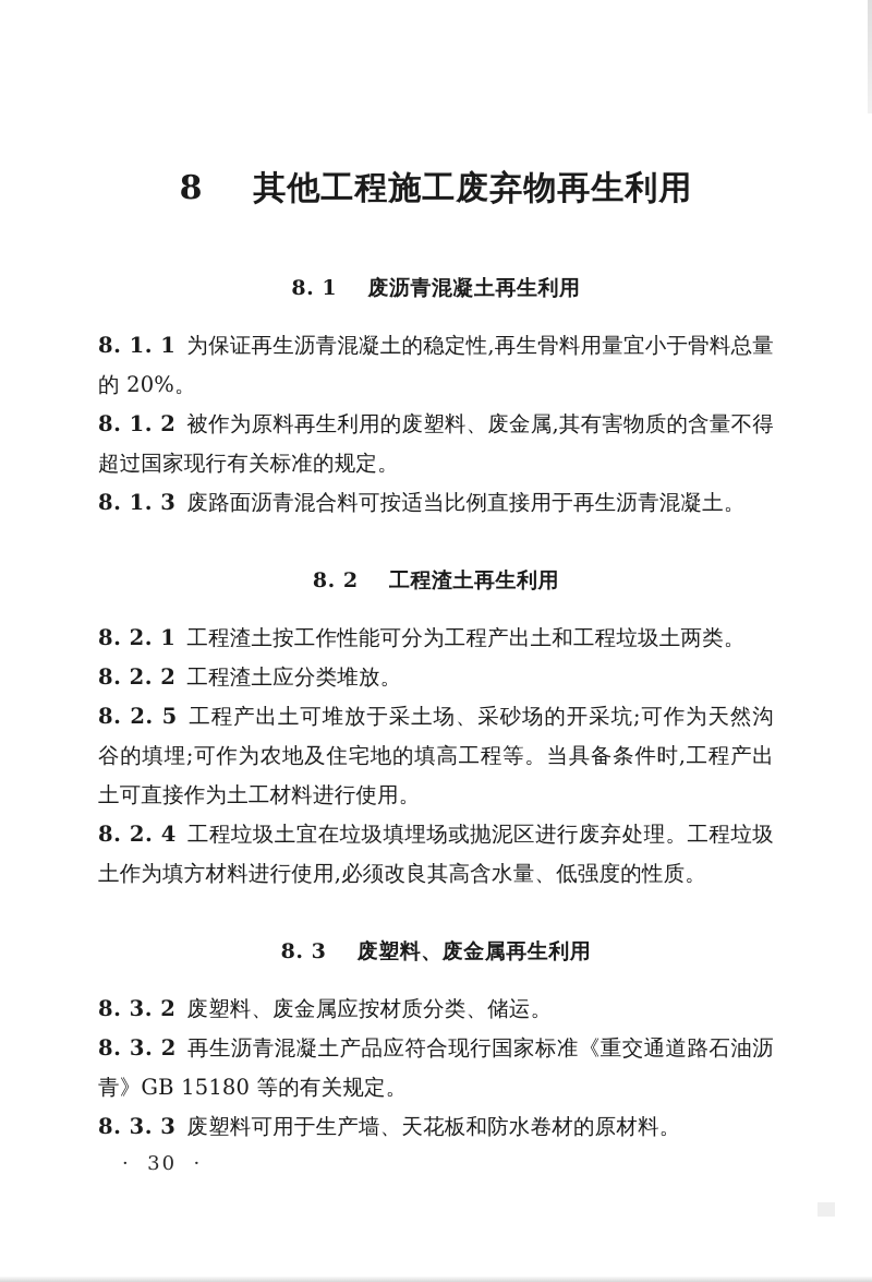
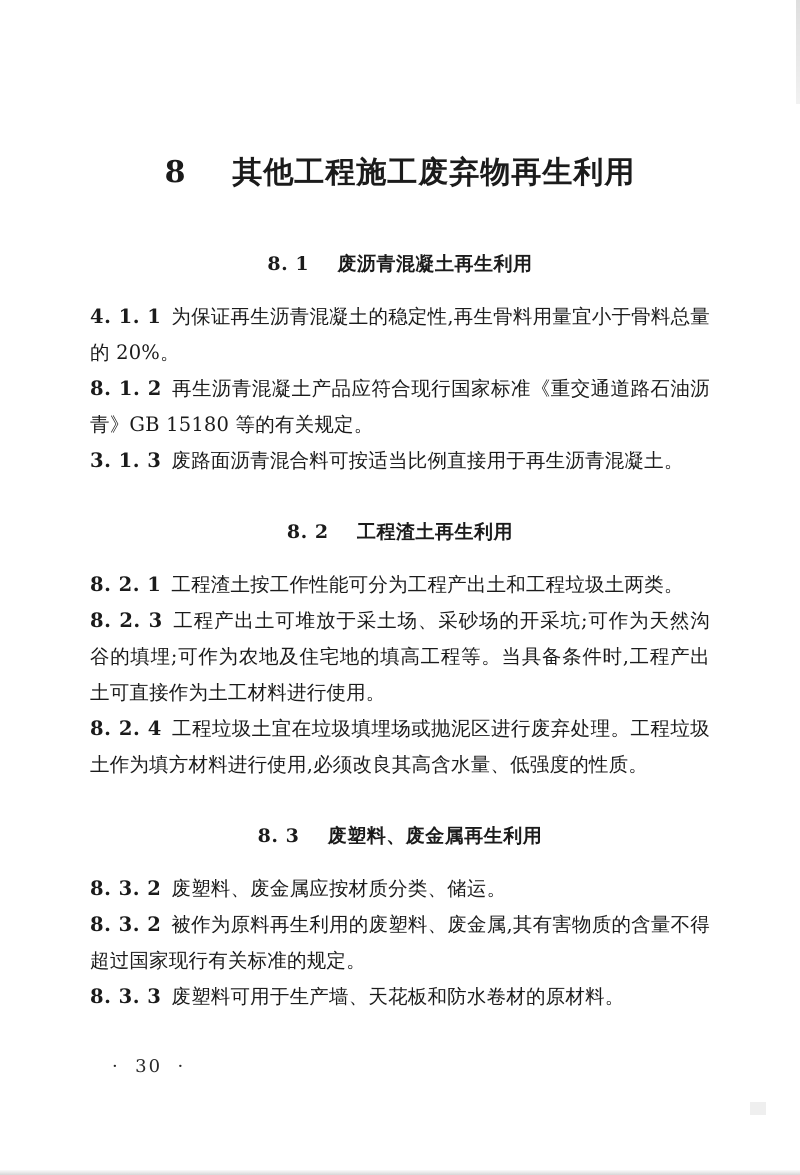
  8 其他工程施工废弃物再生利用
  8. 1 废沥青混凝土再生利用
- 8. 1. 1 为保证再生沥青混凝土的稳定性,再生骨料用量宜小于骨料总量的 20%。
+ 4. 1. 1 为保证再生沥青混凝土的稳定性,再生骨料用量宜小于骨料总量的 20%。
- 8. 1. 2 被作为原料再生利用的废塑料、废金属,其有害物质的含量不得超过国家现行有关标准的规定。
+ 8. 1. 2 再生沥青混凝土产品应符合现行国家标准《重交通道路石油沥青》GB 15180 等的有关规定。
- 8. 1. 3 废路面沥青混合料可按适当比例直接用于再生沥青混凝土。
+ 3. 1. 3 废路面沥青混合料可按适当比例直接用于再生沥青混凝土。
  8. 2 工程渣土再生利用
  8. 2. 1 工程渣土按工作性能可分为工程产出土和工程垃圾土两类。
- 8. 2. 2 工程渣土应分类堆放。
- 8. 2. 5 工程产出土可堆放于采土场、采砂场的开采坑;可作为天然沟谷的填埋;可作为农地及住宅地的填高工程等。当具备条件时,工程产出土可直接作为土工材料进行使用。
+ 8. 2. 3 工程产出土可堆放于采土场、采砂场的开采坑;可作为天然沟谷的填埋;可作为农地及住宅地的填高工程等。当具备条件时,工程产出土可直接作为土工材料进行使用。
  8. 2. 4 工程垃圾土宜在垃圾填埋场或抛泥区进行废弃处理。工程垃圾土作为填方材料进行使用,必须改良其高含水量、低强度的性质。
  8. 3 废塑料、废金属再生利用
  8. 3. 2 废塑料、废金属应按材质分类、储运。
- 8. 3. 2 再生沥青混凝土产品应符合现行国家标准《重交通道路石油沥青》GB 15180 等的有关规定。
+ 8. 3. 2 被作为原料再生利用的废塑料、废金属,其有害物质的含量不得超过国家现行有关标准的规定。
  8. 3. 3 废塑料可用于生产墙、天花板和防水卷材的原材料。
  · 30 ·
